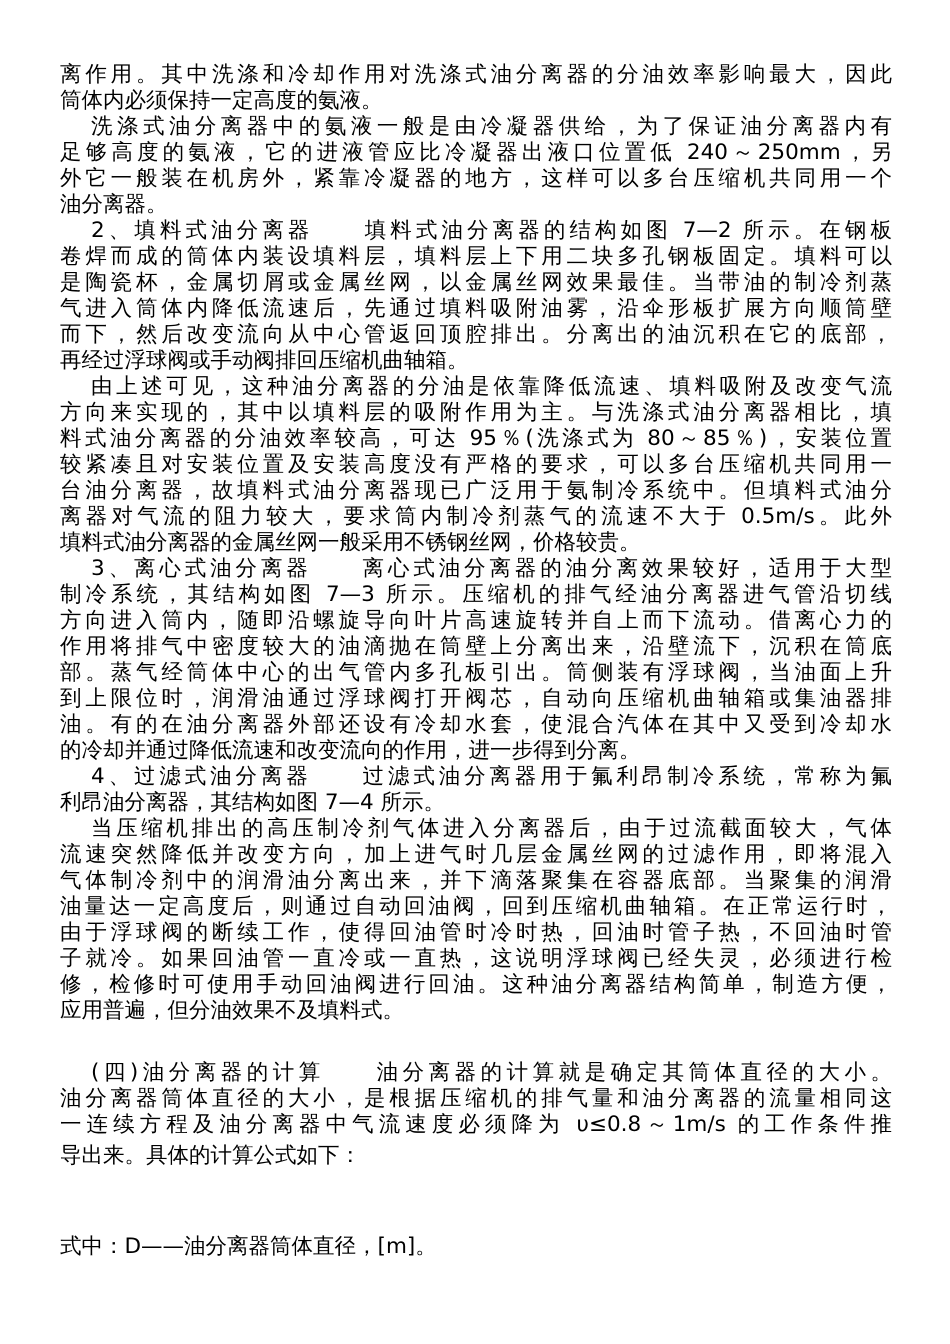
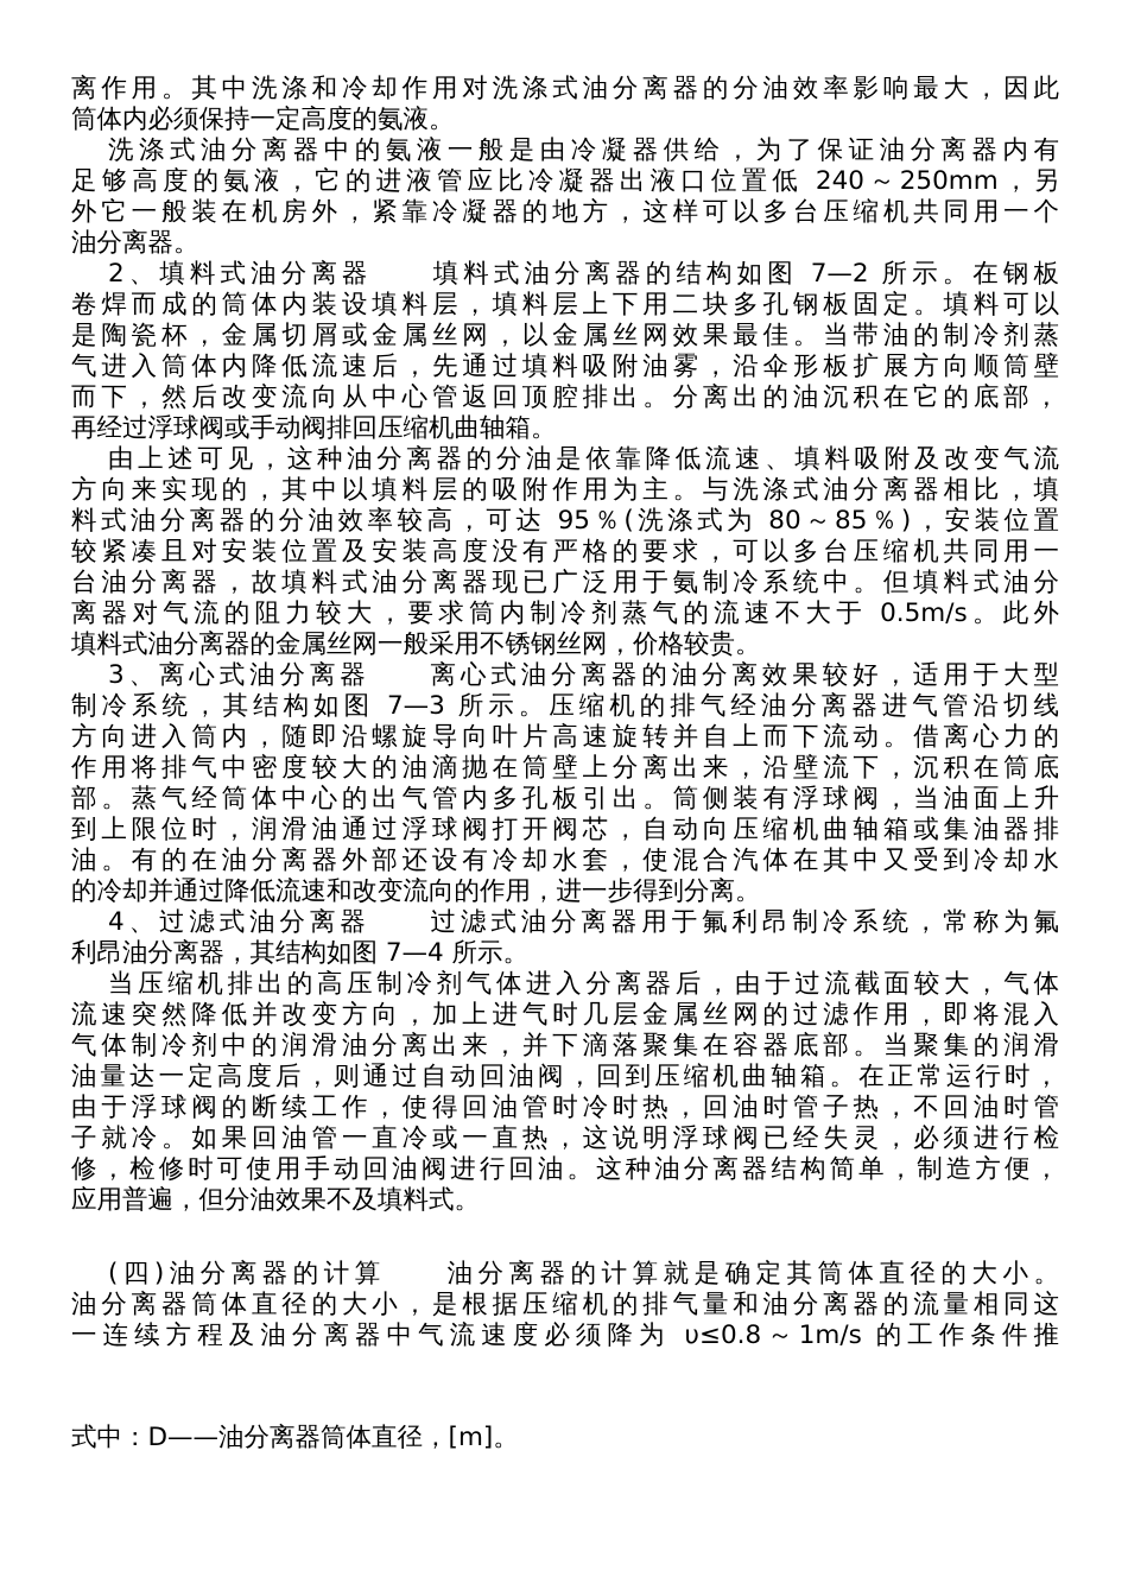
  离作用。其中洗涤和冷却作用对洗涤式油分离器的分油效率影响最大，因此
  筒体内必须保持一定高度的氨液。
  洗涤式油分离器中的氨液一般是由冷凝器供给，为了保证油分离器内有
  足够高度的氨液，它的进液管应比冷凝器出液口位置低 240～250mm，另
  外它一般装在机房外，紧靠冷凝器的地方，这样可以多台压缩机共同用一个
  油分离器。
  2、填料式油分离器 填料式油分离器的结构如图 7—2 所示。在钢板
  卷焊而成的筒体内装设填料层，填料层上下用二块多孔钢板固定。填料可以
  是陶瓷杯，金属切屑或金属丝网，以金属丝网效果最佳。当带油的制冷剂蒸
  气进入筒体内降低流速后，先通过填料吸附油雾，沿伞形板扩展方向顺筒壁
  而下，然后改变流向从中心管返回顶腔排出。分离出的油沉积在它的底部，
  再经过浮球阀或手动阀排回压缩机曲轴箱。
  由上述可见，这种油分离器的分油是依靠降低流速、填料吸附及改变气流
  方向来实现的，其中以填料层的吸附作用为主。与洗涤式油分离器相比，填
  料式油分离器的分油效率较高，可达 95％(洗涤式为 80～85％)，安装位置
  较紧凑且对安装位置及安装高度没有严格的要求，可以多台压缩机共同用一
  台油分离器，故填料式油分离器现已广泛用于氨制冷系统中。但填料式油分
  离器对气流的阻力较大，要求筒内制冷剂蒸气的流速不大于 0.5m/s。此外
  填料式油分离器的金属丝网一般采用不锈钢丝网，价格较贵。
  3、离心式油分离器 离心式油分离器的油分离效果较好，适用于大型
  制冷系统，其结构如图 7—3 所示。压缩机的排气经油分离器进气管沿切线
  方向进入筒内，随即沿螺旋导向叶片高速旋转并自上而下流动。借离心力的
  作用将排气中密度较大的油滴抛在筒壁上分离出来，沿壁流下，沉积在筒底
  部。蒸气经筒体中心的出气管内多孔板引出。筒侧装有浮球阀，当油面上升
  到上限位时，润滑油通过浮球阀打开阀芯，自动向压缩机曲轴箱或集油器排
  油。有的在油分离器外部还设有冷却水套，使混合汽体在其中又受到冷却水
  的冷却并通过降低流速和改变流向的作用，进一步得到分离。
  4、过滤式油分离器 过滤式油分离器用于氟利昂制冷系统，常称为氟
  利昂油分离器，其结构如图 7—4 所示。
  当压缩机排出的高压制冷剂气体进入分离器后，由于过流截面较大，气体
  流速突然降低并改变方向，加上进气时几层金属丝网的过滤作用，即将混入
  气体制冷剂中的润滑油分离出来，并下滴落聚集在容器底部。当聚集的润滑
  油量达一定高度后，则通过自动回油阀，回到压缩机曲轴箱。在正常运行时，
  由于浮球阀的断续工作，使得回油管时冷时热，回油时管子热，不回油时管
  子就冷。如果回油管一直冷或一直热，这说明浮球阀已经失灵，必须进行检
  修，检修时可使用手动回油阀进行回油。这种油分离器结构简单，制造方便，
  应用普遍，但分油效果不及填料式。
  (四)油分离器的计算 油分离器的计算就是确定其筒体直径的大小。
  油分离器筒体直径的大小，是根据压缩机的排气量和油分离器的流量相同这
  一连续方程及油分离器中气流速度必须降为 υ≤0.8～1m/s 的工作条件推
- 导出来。具体的计算公式如下：
  式中：D——油分离器筒体直径，[m]。
